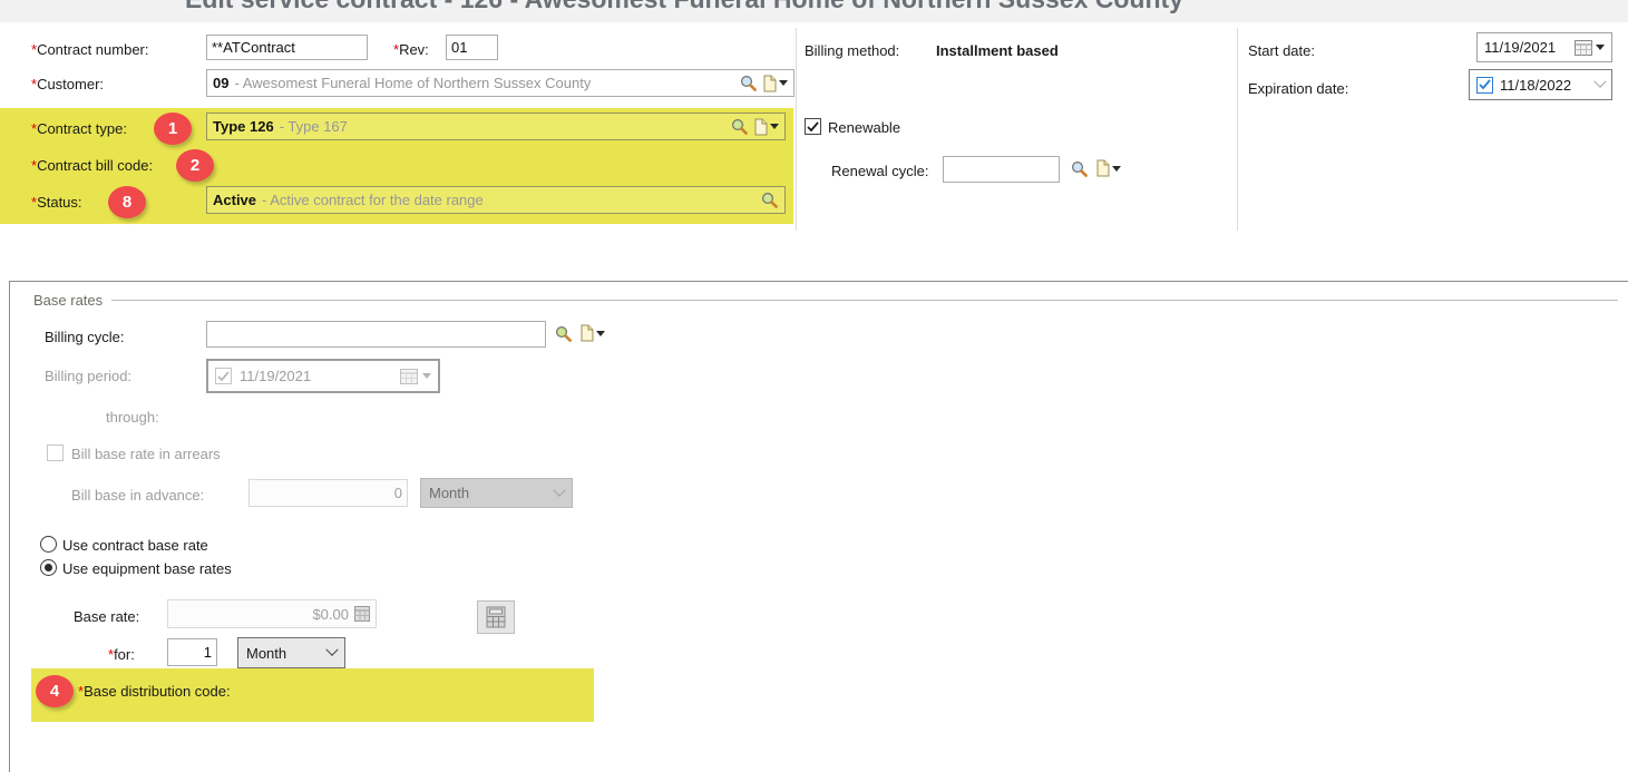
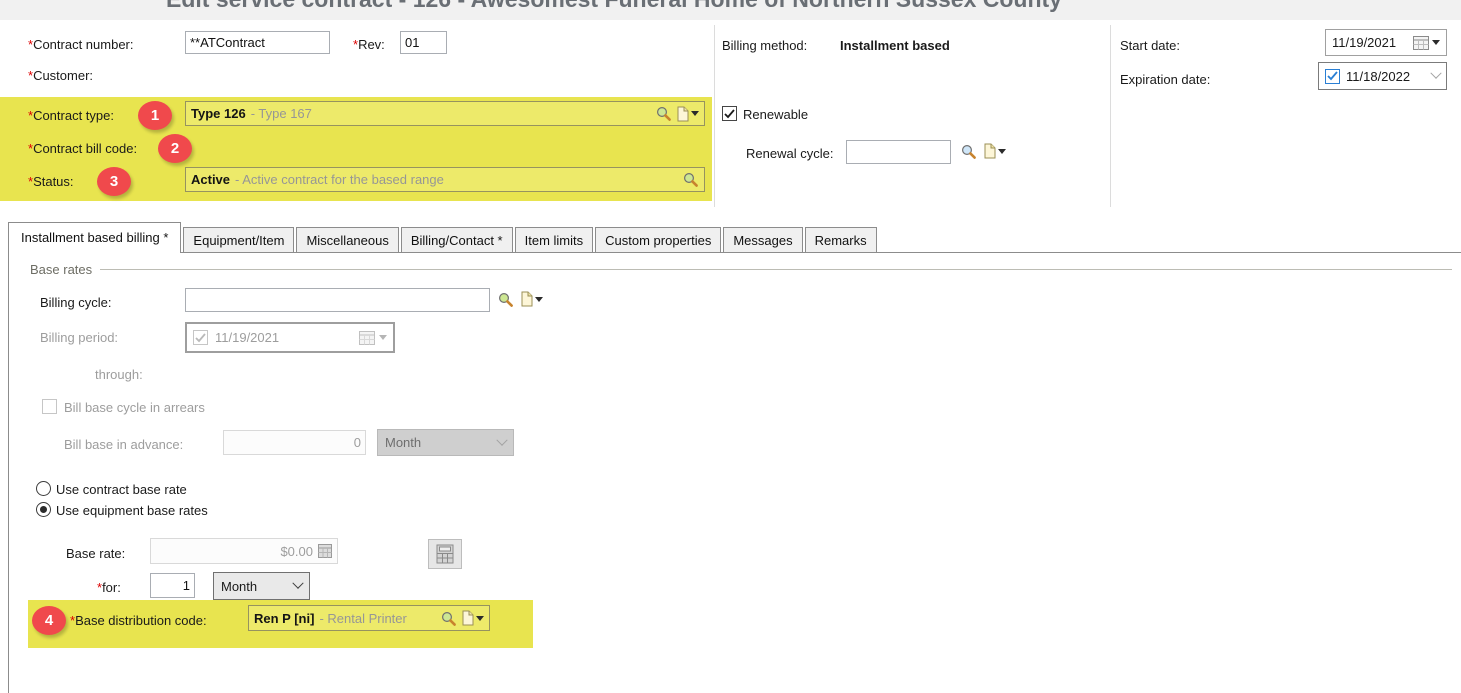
  *Contract number:
  **ATContract
  *Rev:
  01
  *Customer:
- 09
- - Awesomest Funeral Home of Northern Sussex County
  *Contract type:
  1
  Type 126
  - Type 167
  *Contract bill code:
  2
  *Status:
- 8
+ 3
  Active
- - Active contract for the date range
+ - Active contract for the based range
  Billing method:
  Installment based
  Renewable
  Renewal cycle:
  Start date:
  11/19/2021
  Expiration date:
  11/18/2022
+ Installment based billing *
+ Equipment/Item
+ Miscellaneous
+ Billing/Contact *
+ Item limits
+ Custom properties
+ Messages
+ Remarks
  Base rates
  Billing cycle:
  Billing period:
  11/19/2021
  through:
- Bill base rate in arrears
+ Bill base cycle in arrears
  Bill base in advance:
  0
  Month
  Use contract base rate
  Use equipment base rates
  Base rate:
  $0.00
  *for:
  1
  Month
  4
  *Base distribution code:
+ Ren P [ni]
+ - Rental Printer
